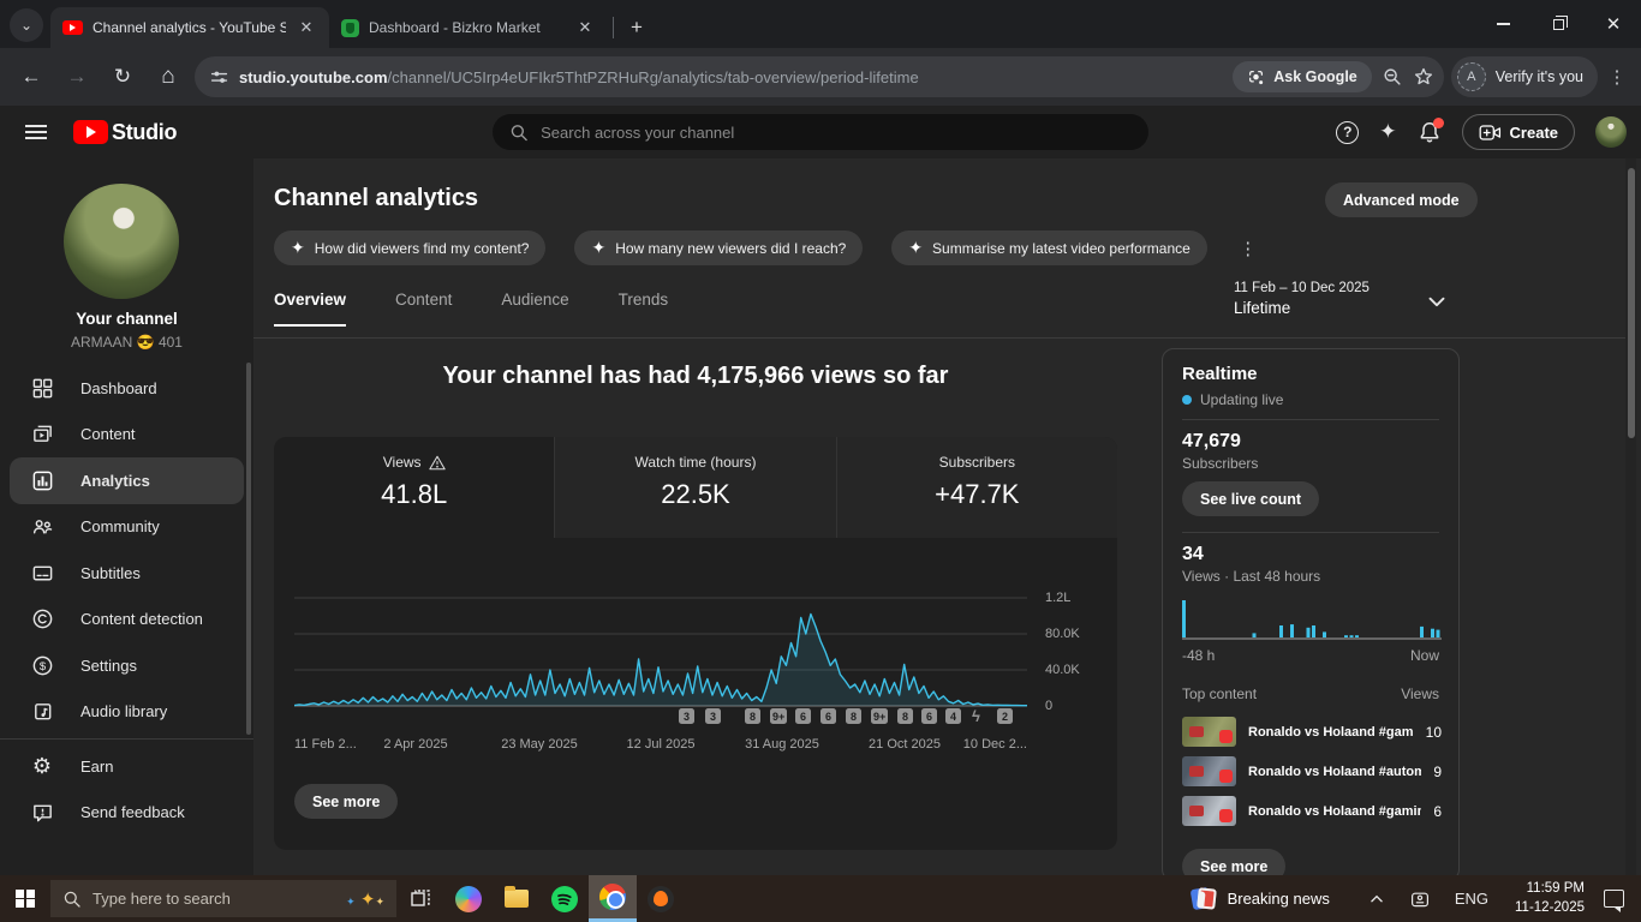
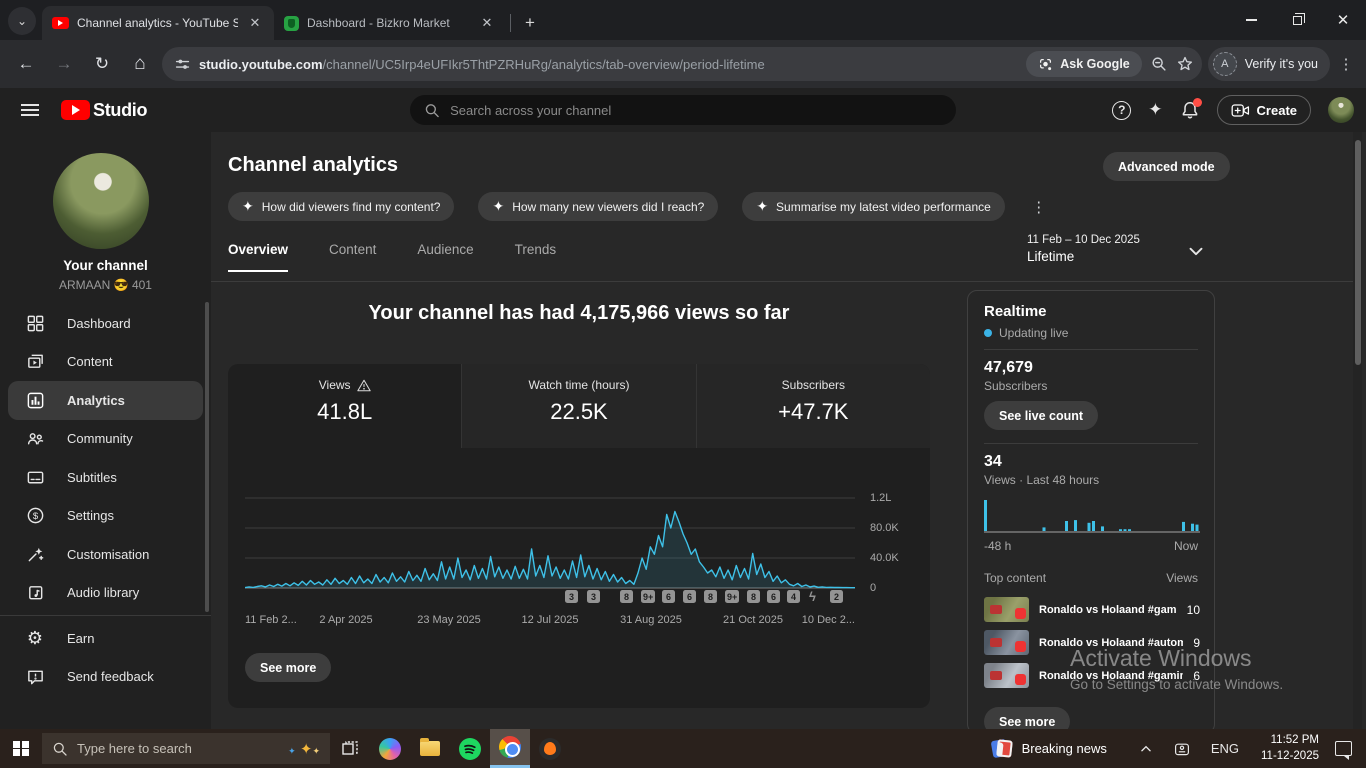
  ⌄
  Channel analytics - YouTube S
  ✕
  Dashboard - Bizkro Market
  ✕
  +
  ✕
  ←
  →
  ↻
  ⌂
  studio.youtube.com/channel/UC5Irp4eUFIkr5ThtPZRHuRg/analytics/tab-overview/period-lifetime
  Ask Google
  A
  Verify it's you
  ⋮
  Studio
  Search across your channel
  ?
  ✦
  Create
  Your channel
  ARMAAN 😎 401
  Dashboard
  Content
  Analytics
  Community
  Subtitles
- Content detection
  $
  Settings
+ Customisation
  Audio library
  ⚙
  Earn
  Send feedback
  Channel analytics
  Advanced mode
  ✦
  How did viewers find my content?
  ✦
  How many new viewers did I reach?
  ✦
  Summarise my latest video performance
  ⋮
  Overview
  Content
  Audience
  Trends
  11 Feb – 10 Dec 2025
  Lifetime
  Your channel has had 4,175,966 views so far
  Views
  41.8L
  Watch time (hours)
  22.5K
  Subscribers
  +47.7K
  1.2L
  80.0K
  40.0K
  0
  3
  3
  8
  9+
  6
  6
  8
  9+
  8
  6
  4
  ϟ
  2
  11 Feb 2...
  2 Apr 2025
  23 May 2025
  12 Jul 2025
  31 Aug 2025
  21 Oct 2025
  10 Dec 2...
  See more
  Realtime
  Updating live
  47,679
  Subscribers
  See live count
  34
  Views · Last 48 hours
  -48 h
  Now
  Top content
  Views
  Ronaldo vs Holaand #gam
  10
  Ronaldo vs Holaand #autom
  9
  Ronaldo vs Holaand #gamin
  6
  See more
+ Activate Windows
+ Go to Settings to activate Windows.
  Type here to search
  ✦ ✦✦
  Breaking news
  ENG
- 11:59 PM
+ 11:52 PM
  11-12-2025
